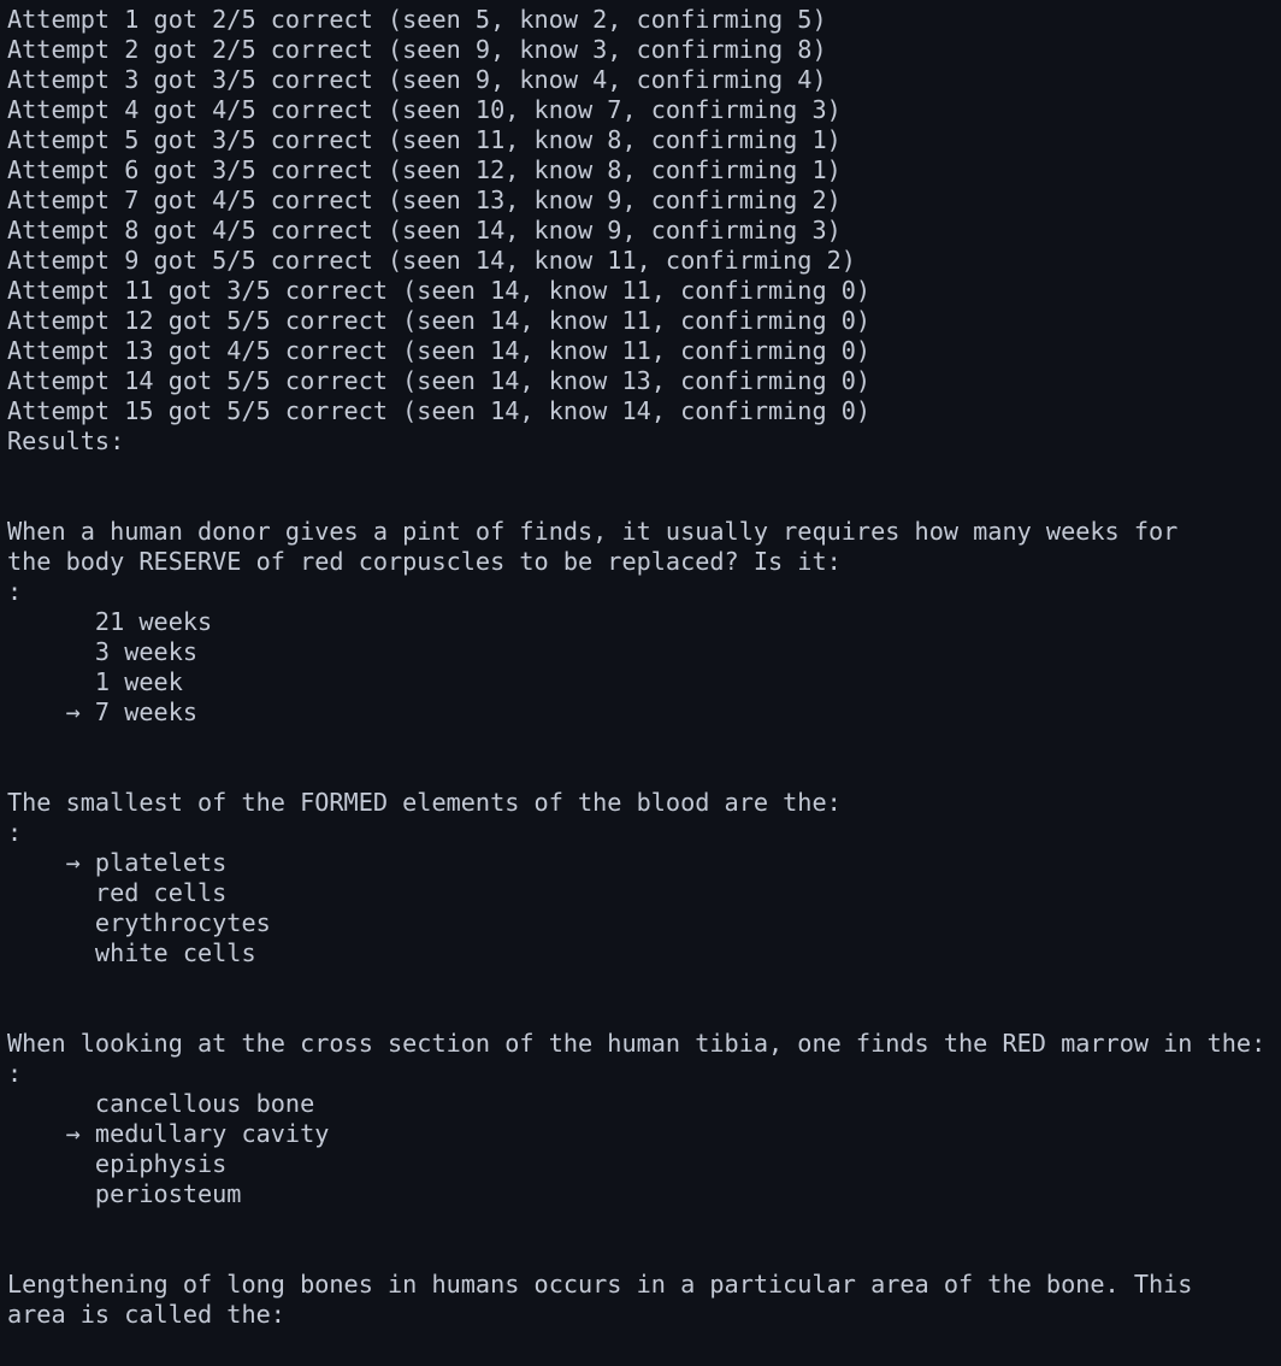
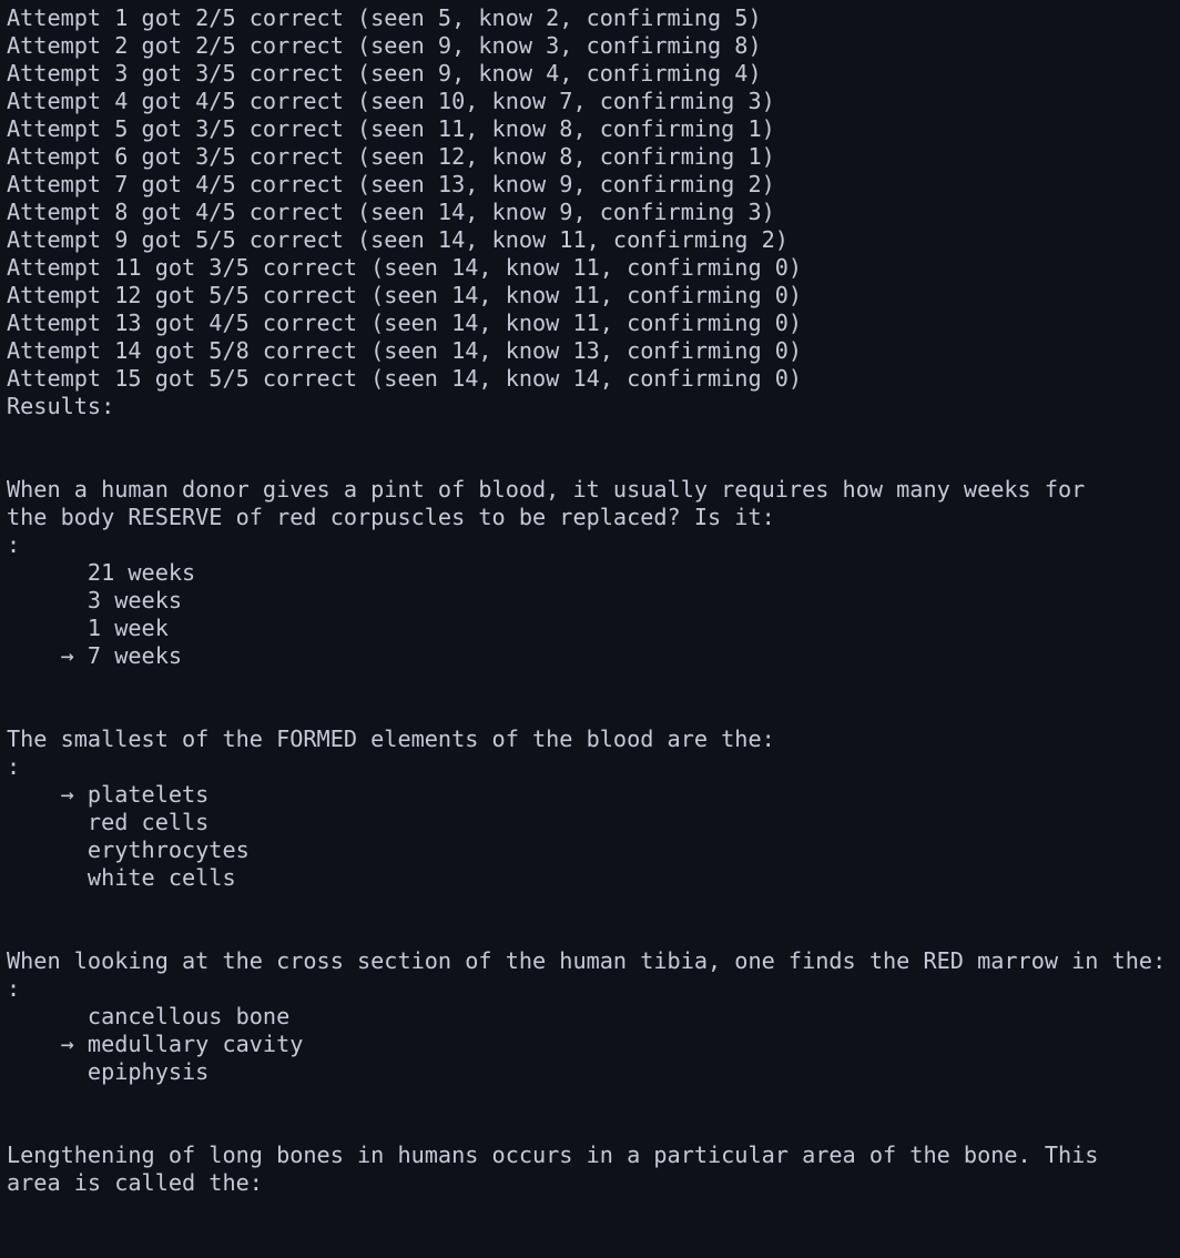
  Attempt 1 got 2/5 correct (seen 5, know 2, confirming 5)
  Attempt 2 got 2/5 correct (seen 9, know 3, confirming 8)
  Attempt 3 got 3/5 correct (seen 9, know 4, confirming 4)
  Attempt 4 got 4/5 correct (seen 10, know 7, confirming 3)
  Attempt 5 got 3/5 correct (seen 11, know 8, confirming 1)
  Attempt 6 got 3/5 correct (seen 12, know 8, confirming 1)
  Attempt 7 got 4/5 correct (seen 13, know 9, confirming 2)
  Attempt 8 got 4/5 correct (seen 14, know 9, confirming 3)
  Attempt 9 got 5/5 correct (seen 14, know 11, confirming 2)
  Attempt 11 got 3/5 correct (seen 14, know 11, confirming 0)
  Attempt 12 got 5/5 correct (seen 14, know 11, confirming 0)
  Attempt 13 got 4/5 correct (seen 14, know 11, confirming 0)
- Attempt 14 got 5/5 correct (seen 14, know 13, confirming 0)
+ Attempt 14 got 5/8 correct (seen 14, know 13, confirming 0)
  Attempt 15 got 5/5 correct (seen 14, know 14, confirming 0)
  Results:
- When a human donor gives a pint of finds, it usually requires how many weeks for
+ When a human donor gives a pint of blood, it usually requires how many weeks for
  the body RESERVE of red corpuscles to be replaced? Is it:
  :
  21 weeks
  3 weeks
  1 week
  → 7 weeks
  The smallest of the FORMED elements of the blood are the:
  :
  → platelets
  red cells
  erythrocytes
  white cells
  When looking at the cross section of the human tibia, one finds the RED marrow in the:
  :
  cancellous bone
  → medullary cavity
  epiphysis
- periosteum
  Lengthening of long bones in humans occurs in a particular area of the bone. This
  area is called the:
